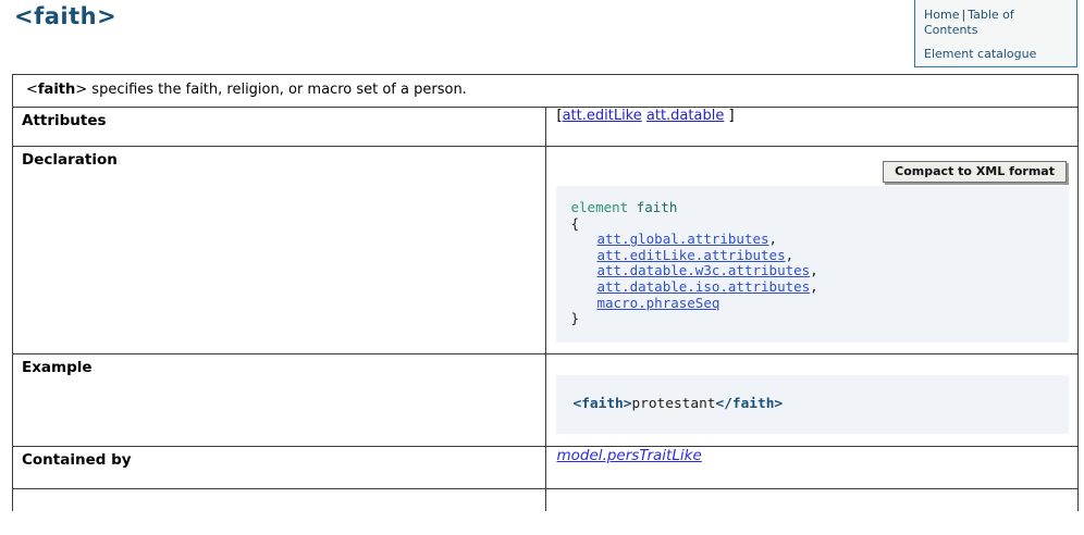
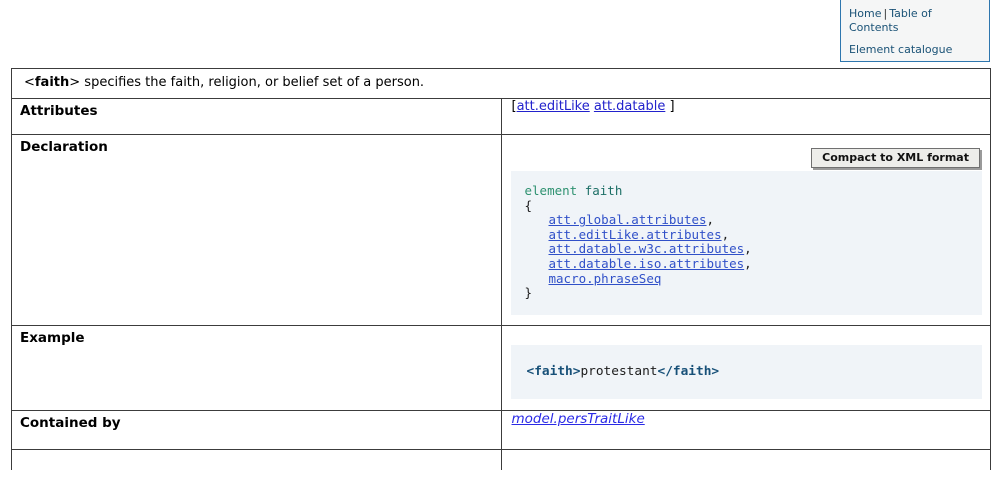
- <faith>
  Home | Table of Contents
  Element catalogue
- <faith> specifies the faith, religion, or macro set of a person.
+ <faith> specifies the faith, religion, or belief set of a person.
  Attributes	[att.editLike att.datable ]
  Declaration	Compact to XML format element faith { att.global.attributes, att.editLike.attributes, att.datable.w3c.attributes, att.datable.iso.attributes, macro.phraseSeq }
  Example	<faith>protestant</faith>
  Contained by	model.persTraitLike
